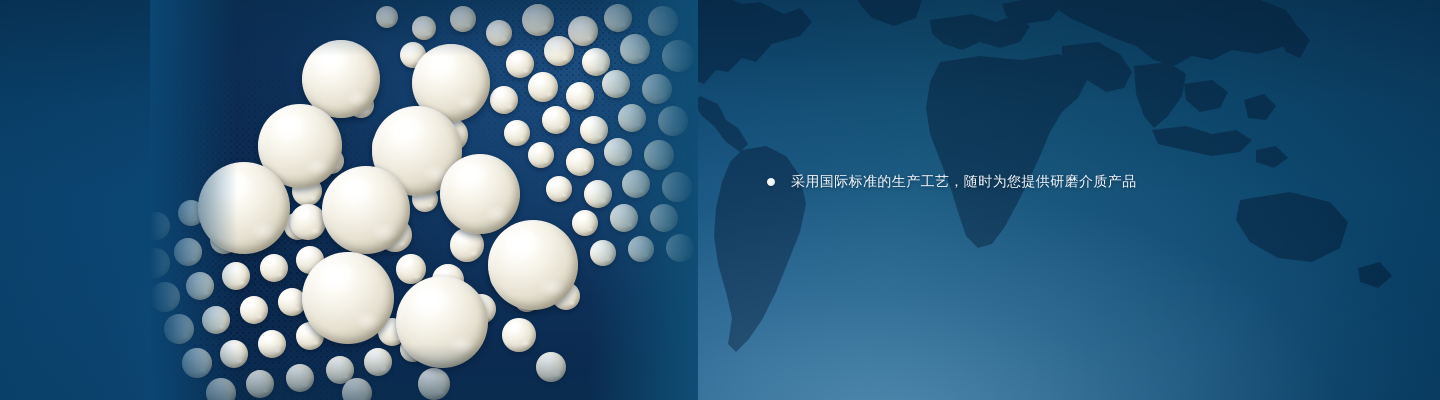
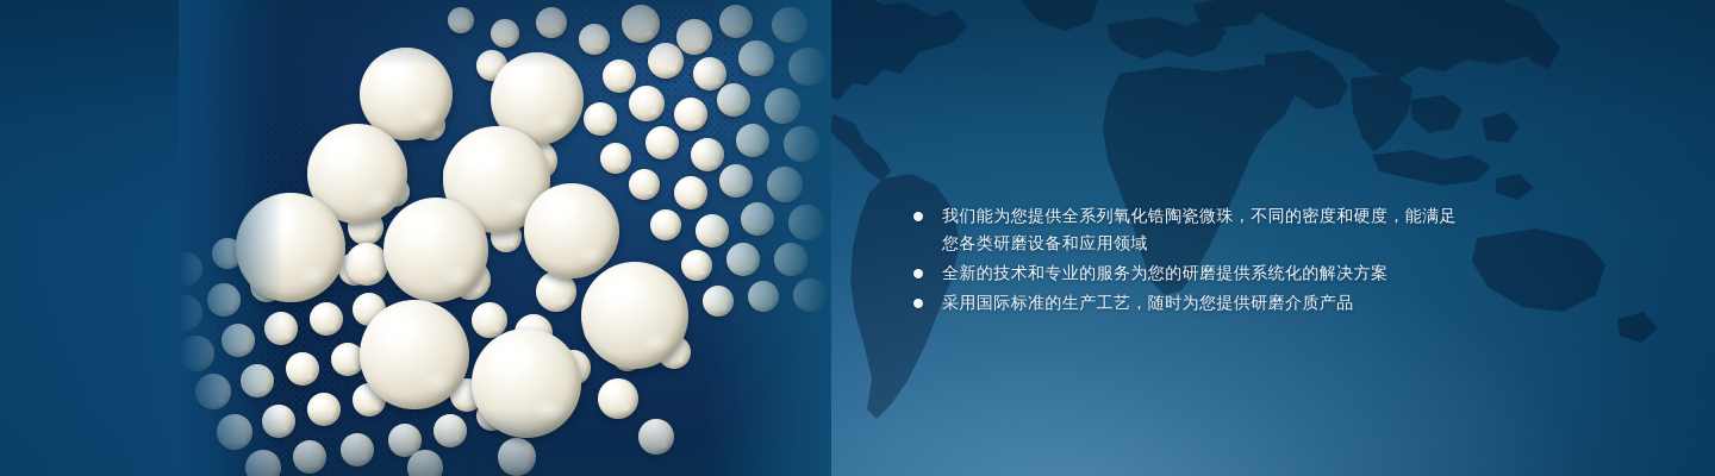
+ 我们能为您提供全系列氧化锆陶瓷微珠，不同的密度和硬度，能满足您各类研磨设备和应用领域
+ 全新的技术和专业的服务为您的研磨提供系统化的解决方案
  采用国际标准的生产工艺，随时为您提供研磨介质产品
